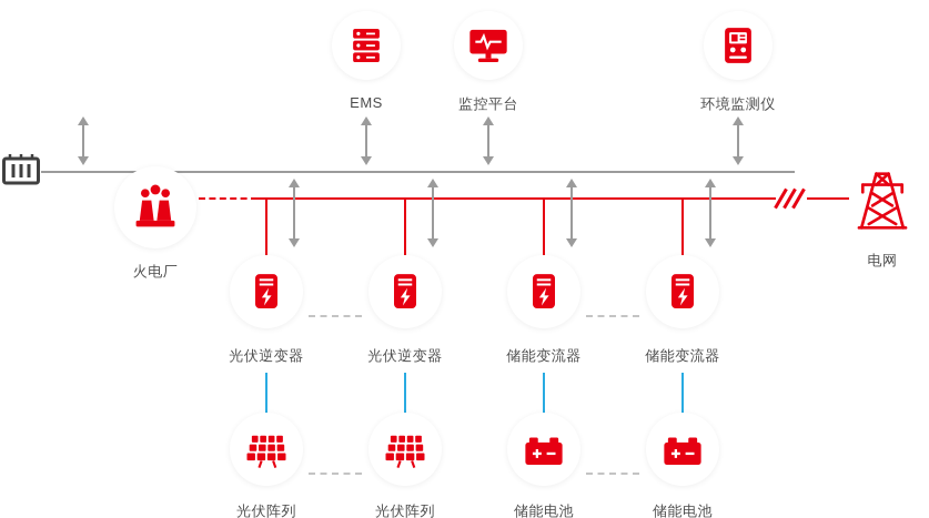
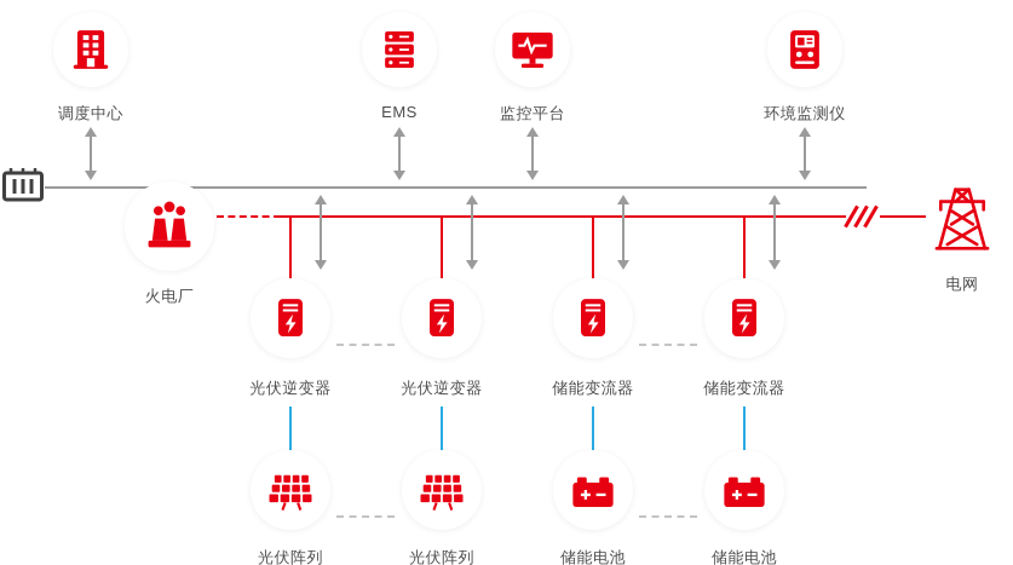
+ 调度中心
  EMS
  监控平台
  环境监测仪
  火电厂
  电网
  光伏逆变器
  光伏逆变器
  储能变流器
  储能变流器
  光伏阵列
  光伏阵列
  储能电池
  储能电池
